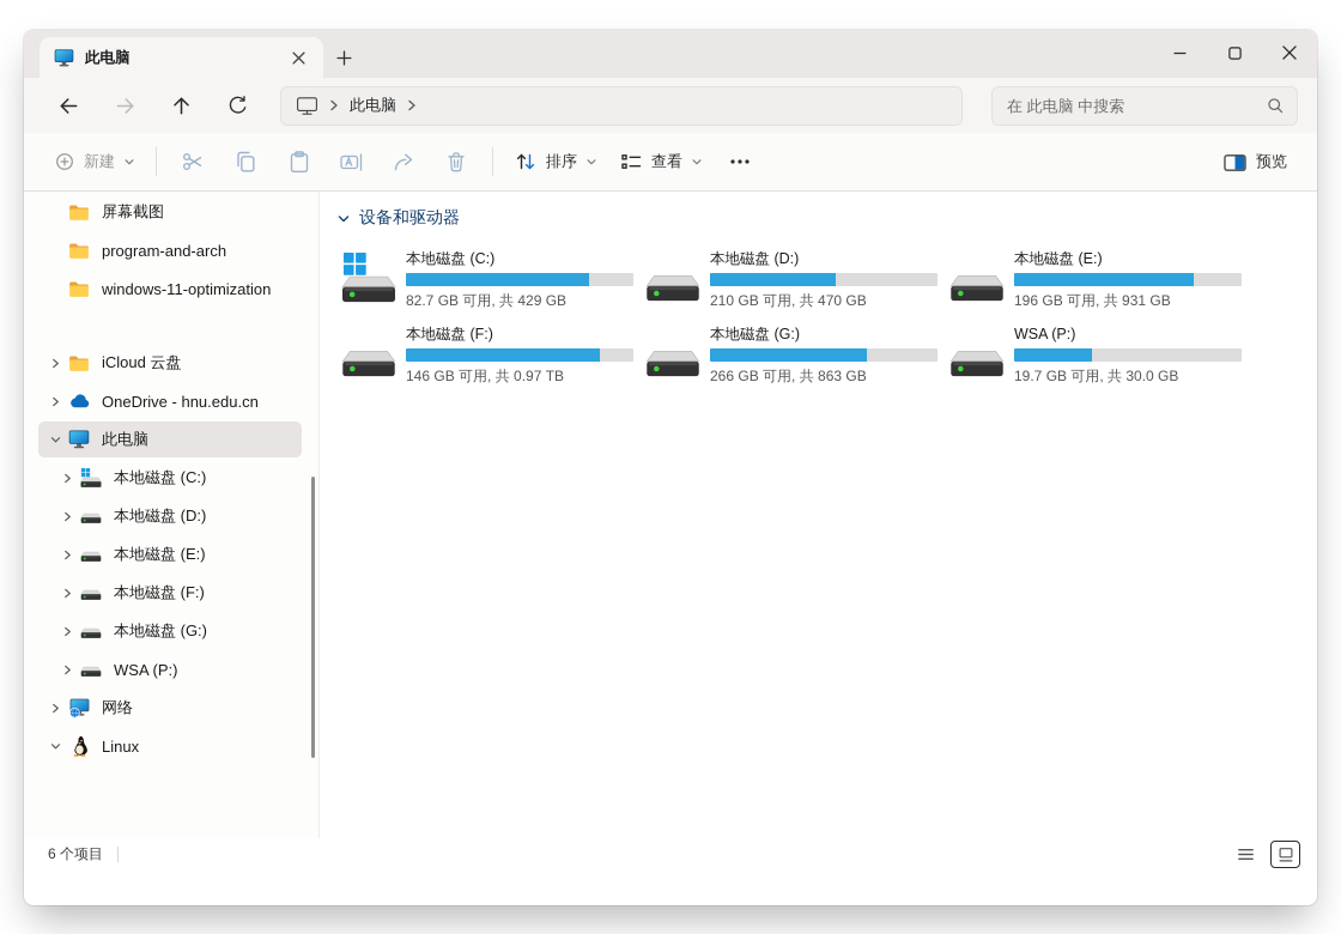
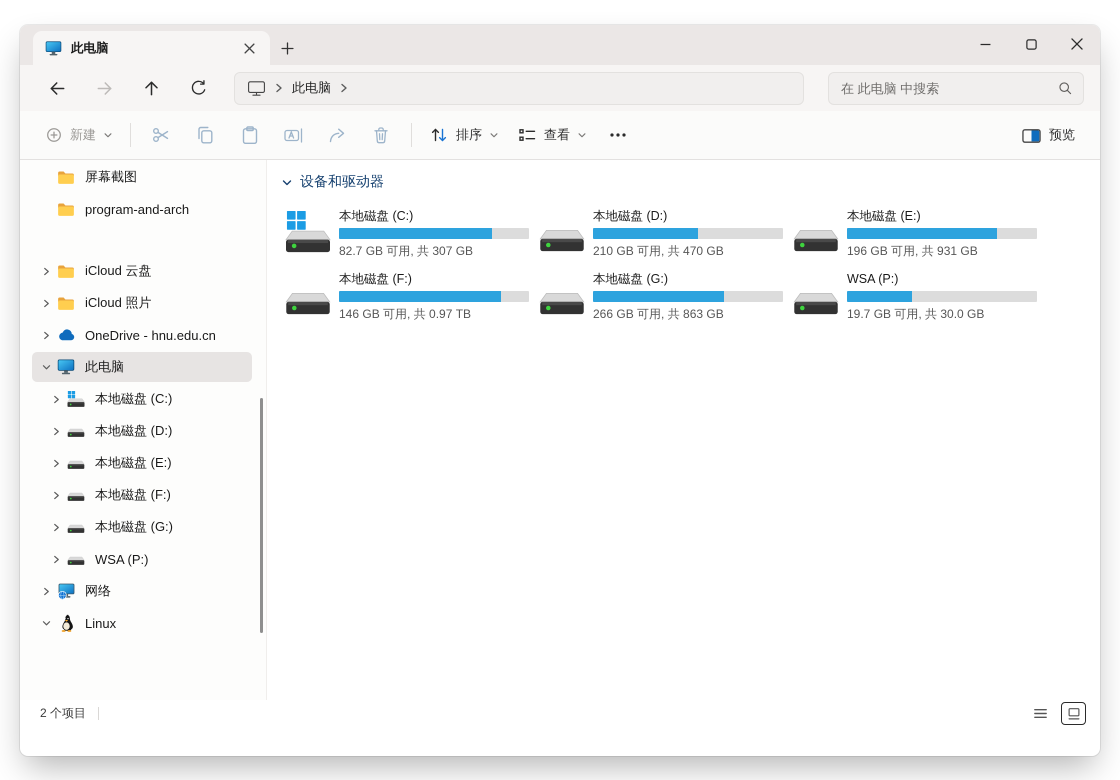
  此电脑
  此电脑
  在 此电脑 中搜索
  新建
  排序
  查看
  预览
  屏幕截图
  program-and-arch
- windows-11-optimization
  iCloud 云盘
+ iCloud 照片
  OneDrive - hnu.edu.cn
  此电脑
  本地磁盘 (C:)
  本地磁盘 (D:)
  本地磁盘 (E:)
  本地磁盘 (F:)
  本地磁盘 (G:)
  WSA (P:)
  网络
  Linux
  设备和驱动器
  本地磁盘 (C:)
- 82.7 GB 可用, 共 429 GB
+ 82.7 GB 可用, 共 307 GB
  本地磁盘 (D:)
  210 GB 可用, 共 470 GB
  本地磁盘 (E:)
  196 GB 可用, 共 931 GB
  本地磁盘 (F:)
  146 GB 可用, 共 0.97 TB
  本地磁盘 (G:)
  266 GB 可用, 共 863 GB
  WSA (P:)
  19.7 GB 可用, 共 30.0 GB
- 6 个项目
+ 2 个项目
